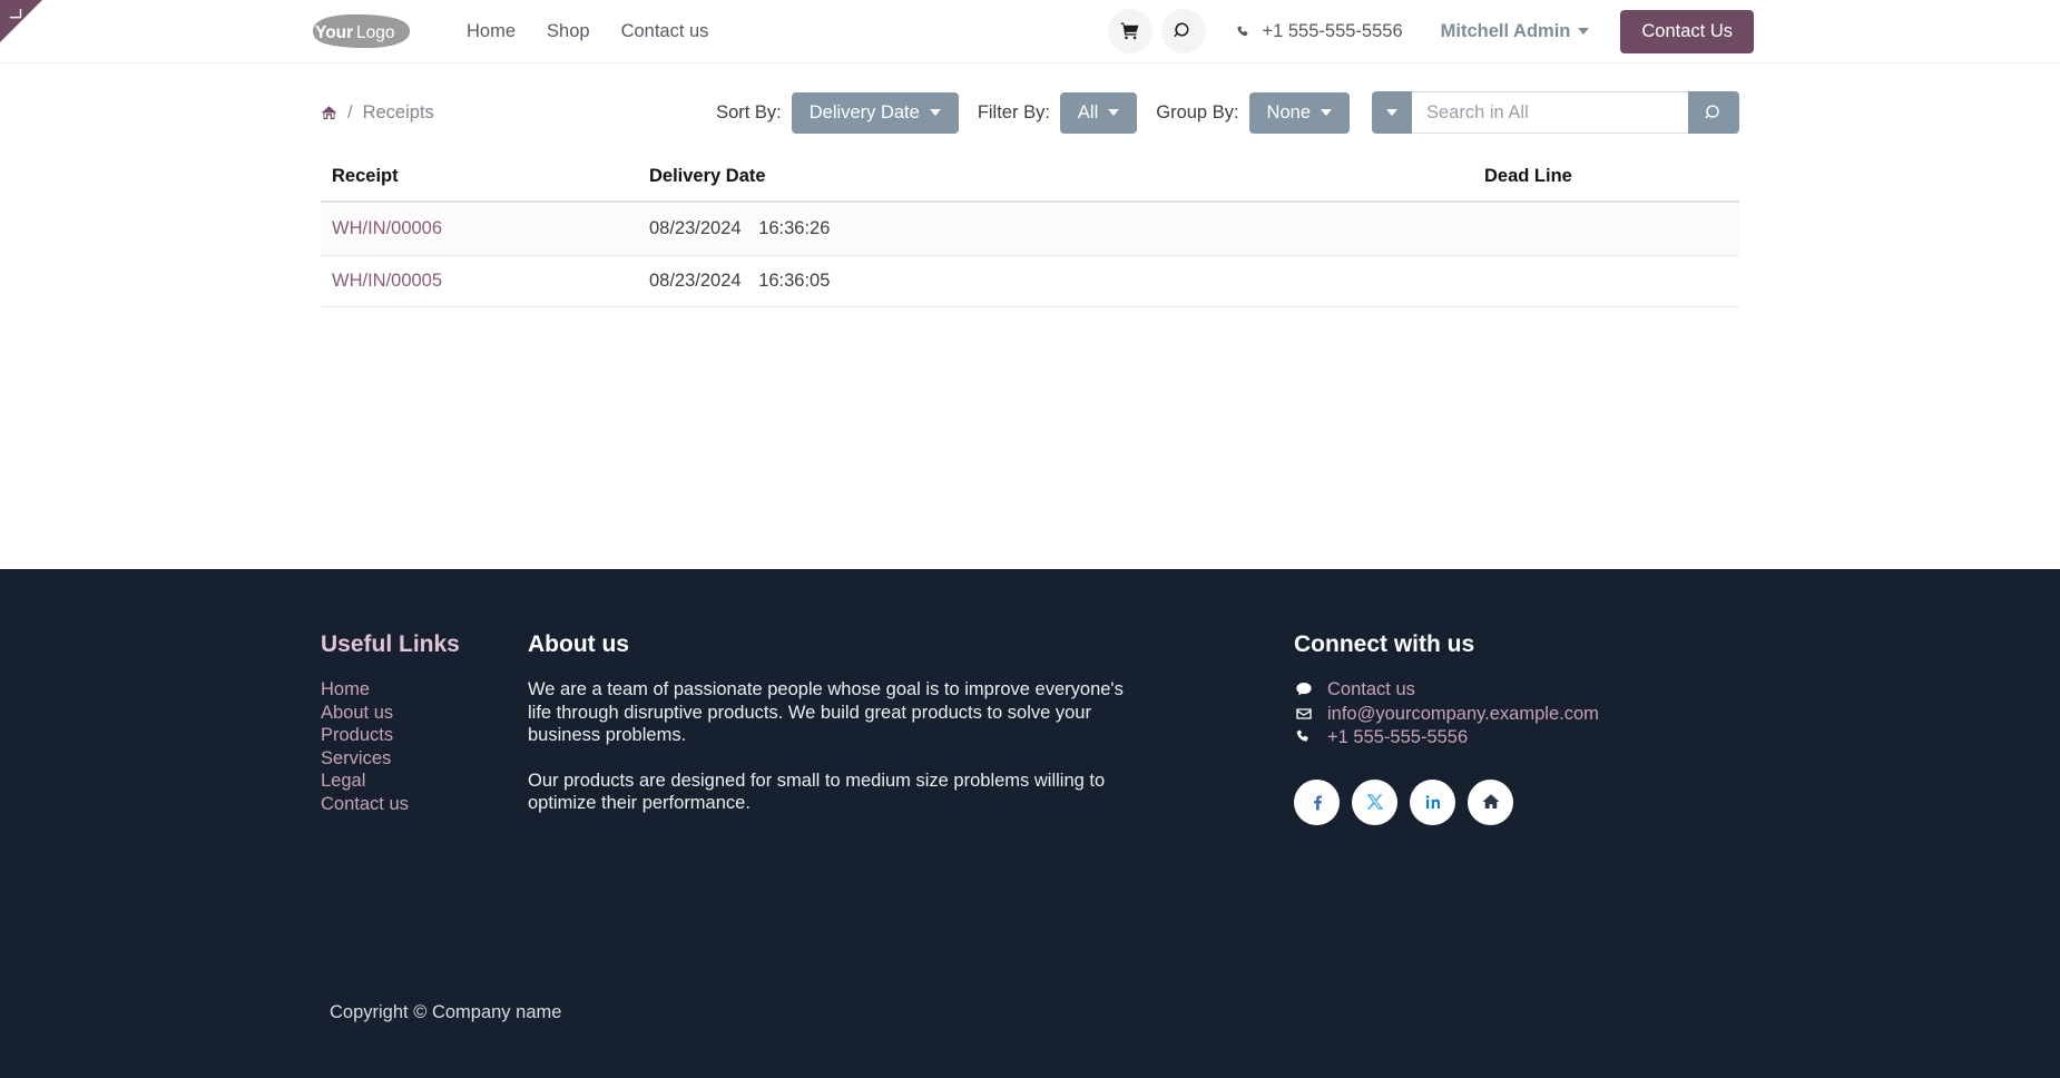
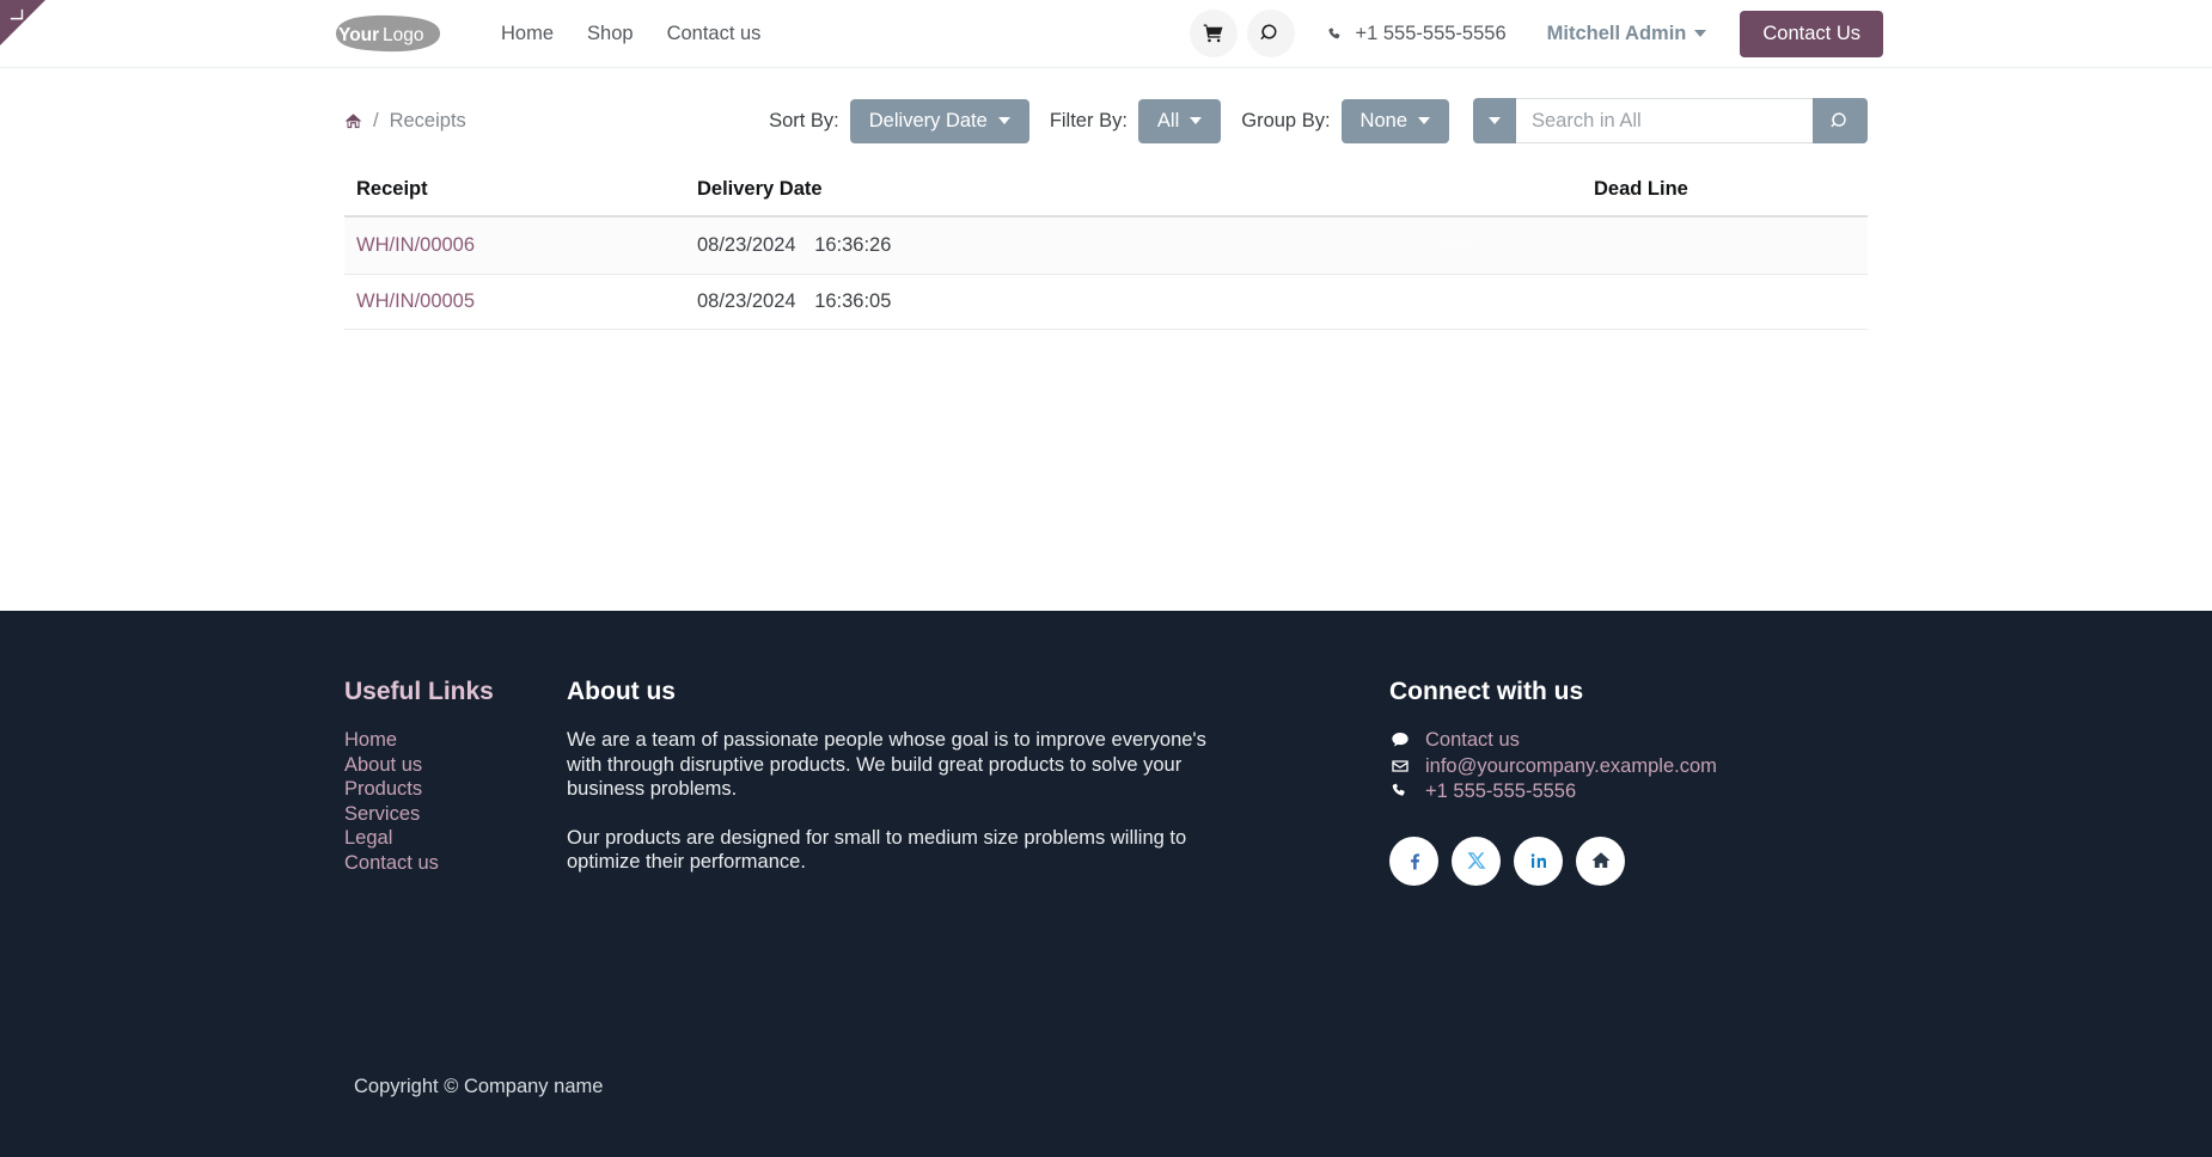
  Your
  Logo
  Home
  Shop
  Contact us
  +1 555-555-5556
  Mitchell Admin
  Contact Us
  /
  Receipts
  Sort By:
  Delivery Date
  Filter By:
  All
  Group By:
  None
  Search in All
  Receipt	Delivery Date		Dead Line
  WH/IN/00006	08/23/2024 16:36:26
  WH/IN/00005	08/23/2024 16:36:05
  Useful Links
  Home
  About us
  Products
  Services
  Legal
  Contact us
  About us
- We are a team of passionate people whose goal is to improve everyone's life through disruptive products. We build great products to solve your business problems.
+ We are a team of passionate people whose goal is to improve everyone's with through disruptive products. We build great products to solve your business problems.
  Our products are designed for small to medium size problems willing to optimize their performance.
  Connect with us
  Contact us
  info@yourcompany.example.com
  +1 555-555-5556
  Copyright © Company name
